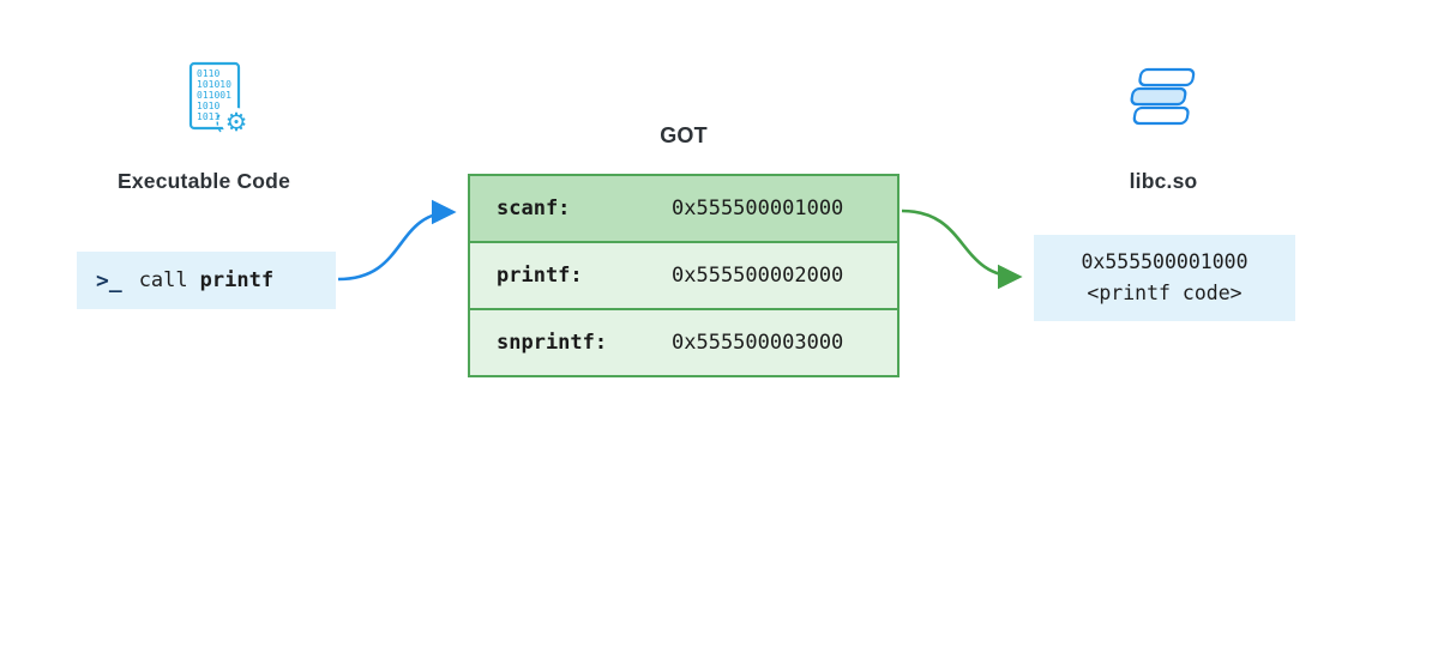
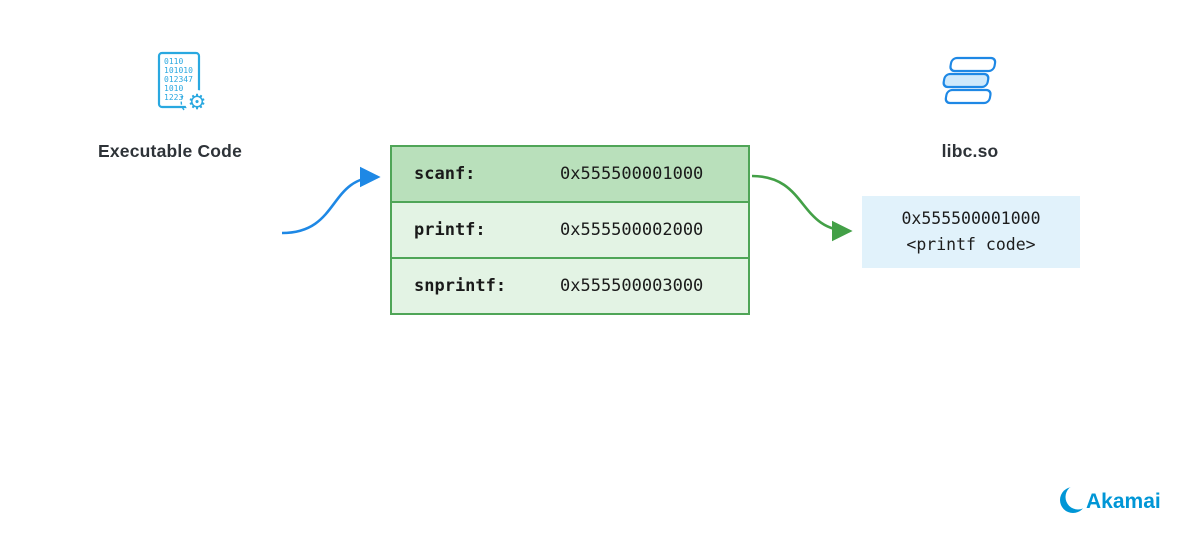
  0110
  101010
- 011001
+ 012347
  1010
- 1011
+ 1223
  ⚙
  Executable Code
- >_
- call printf
- GOT
  scanf:
  0x555500001000
  printf:
  0x555500002000
  snprintf:
  0x555500003000
  libc.so
  0x555500001000
  <printf code>
+ Akamai
